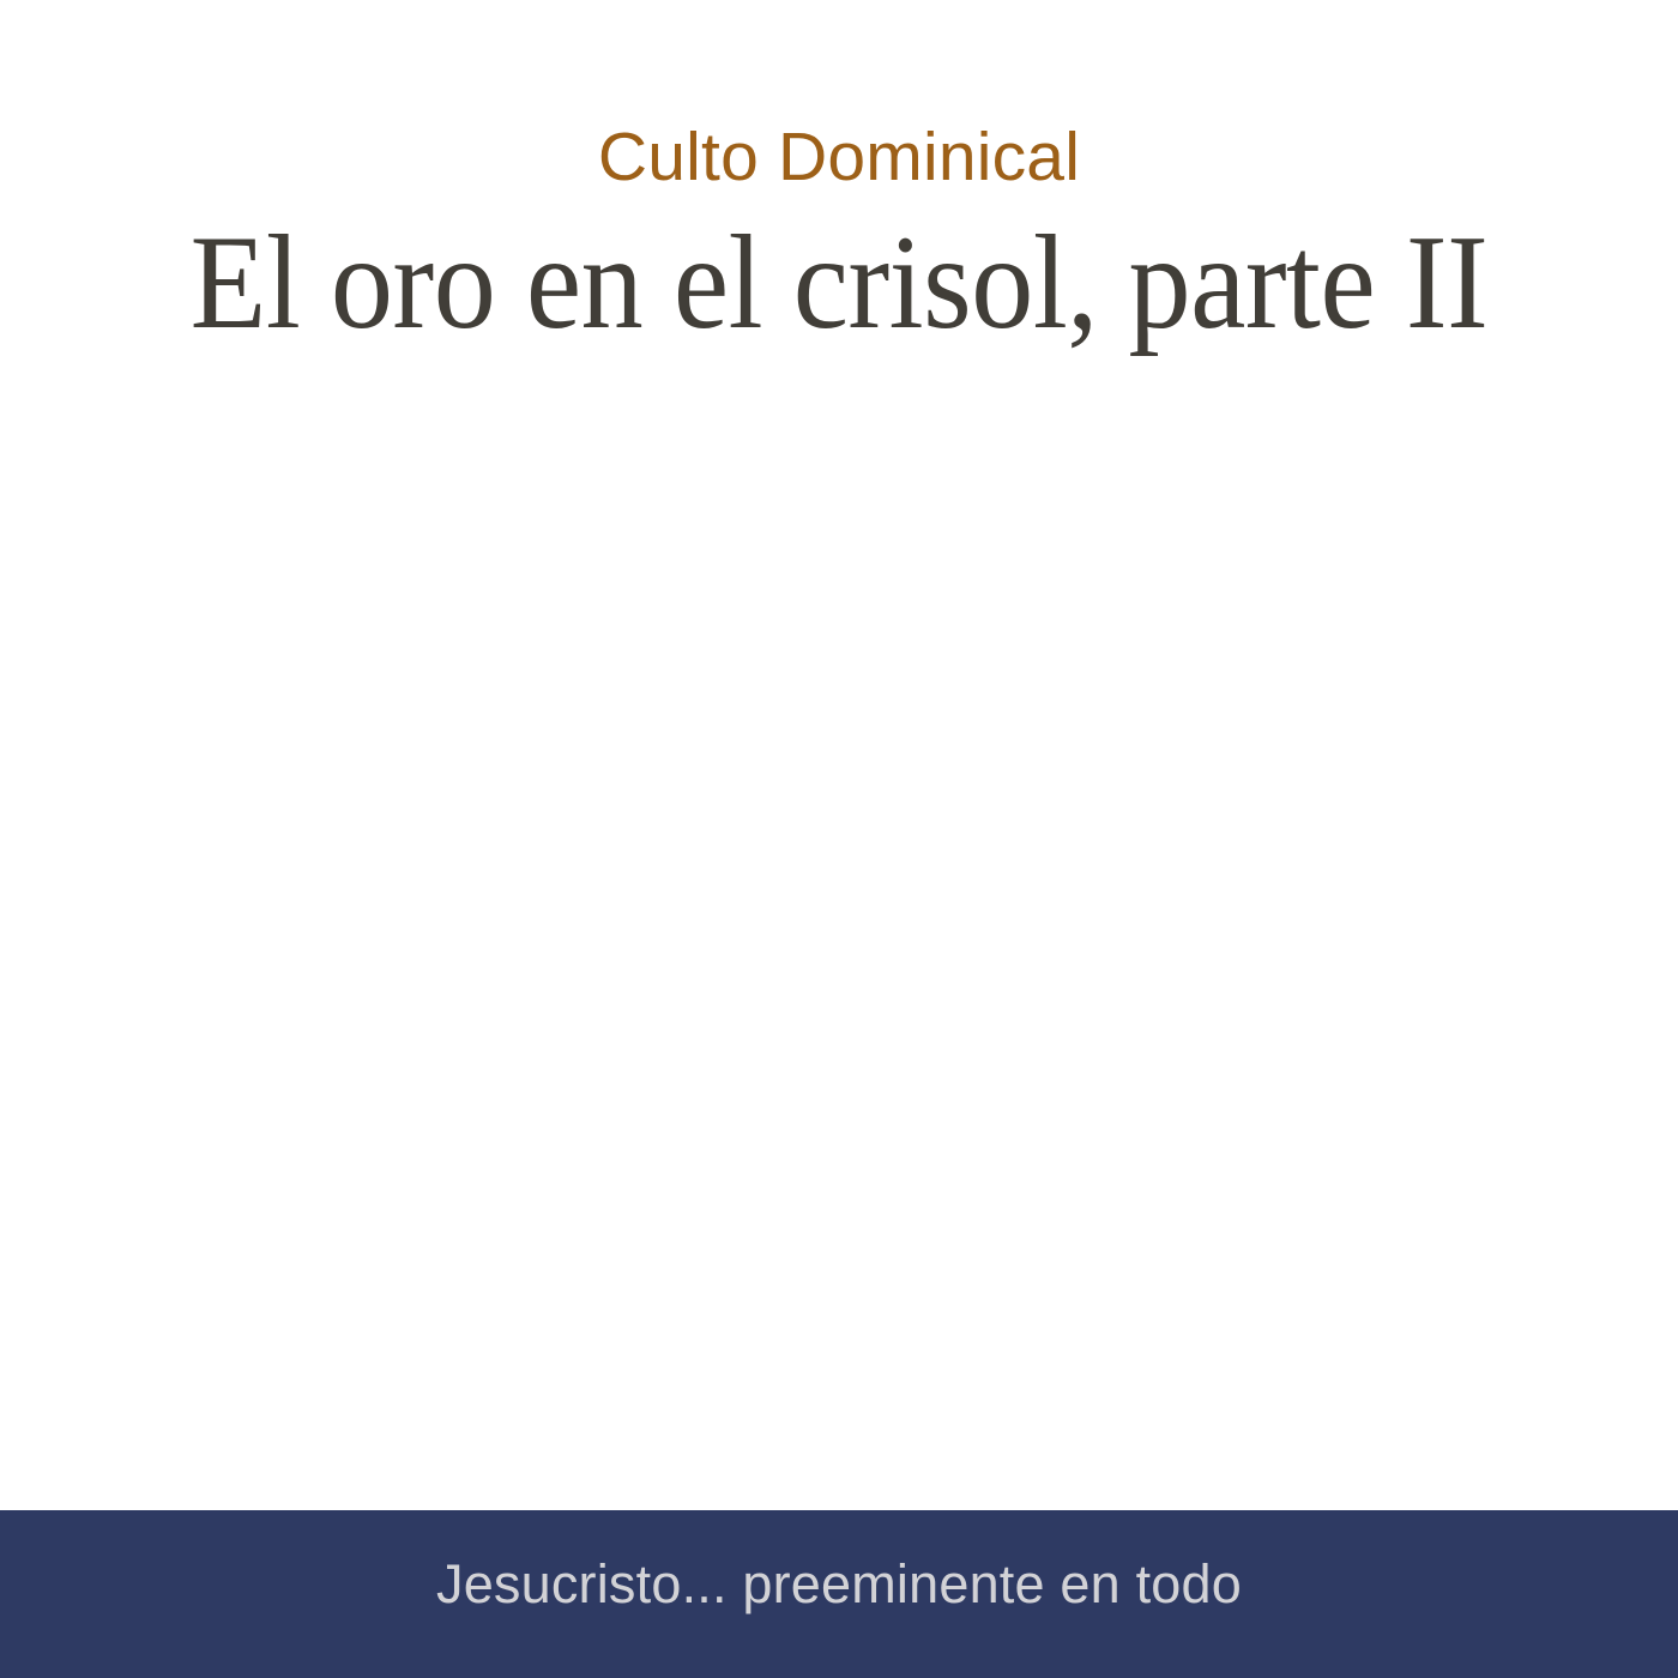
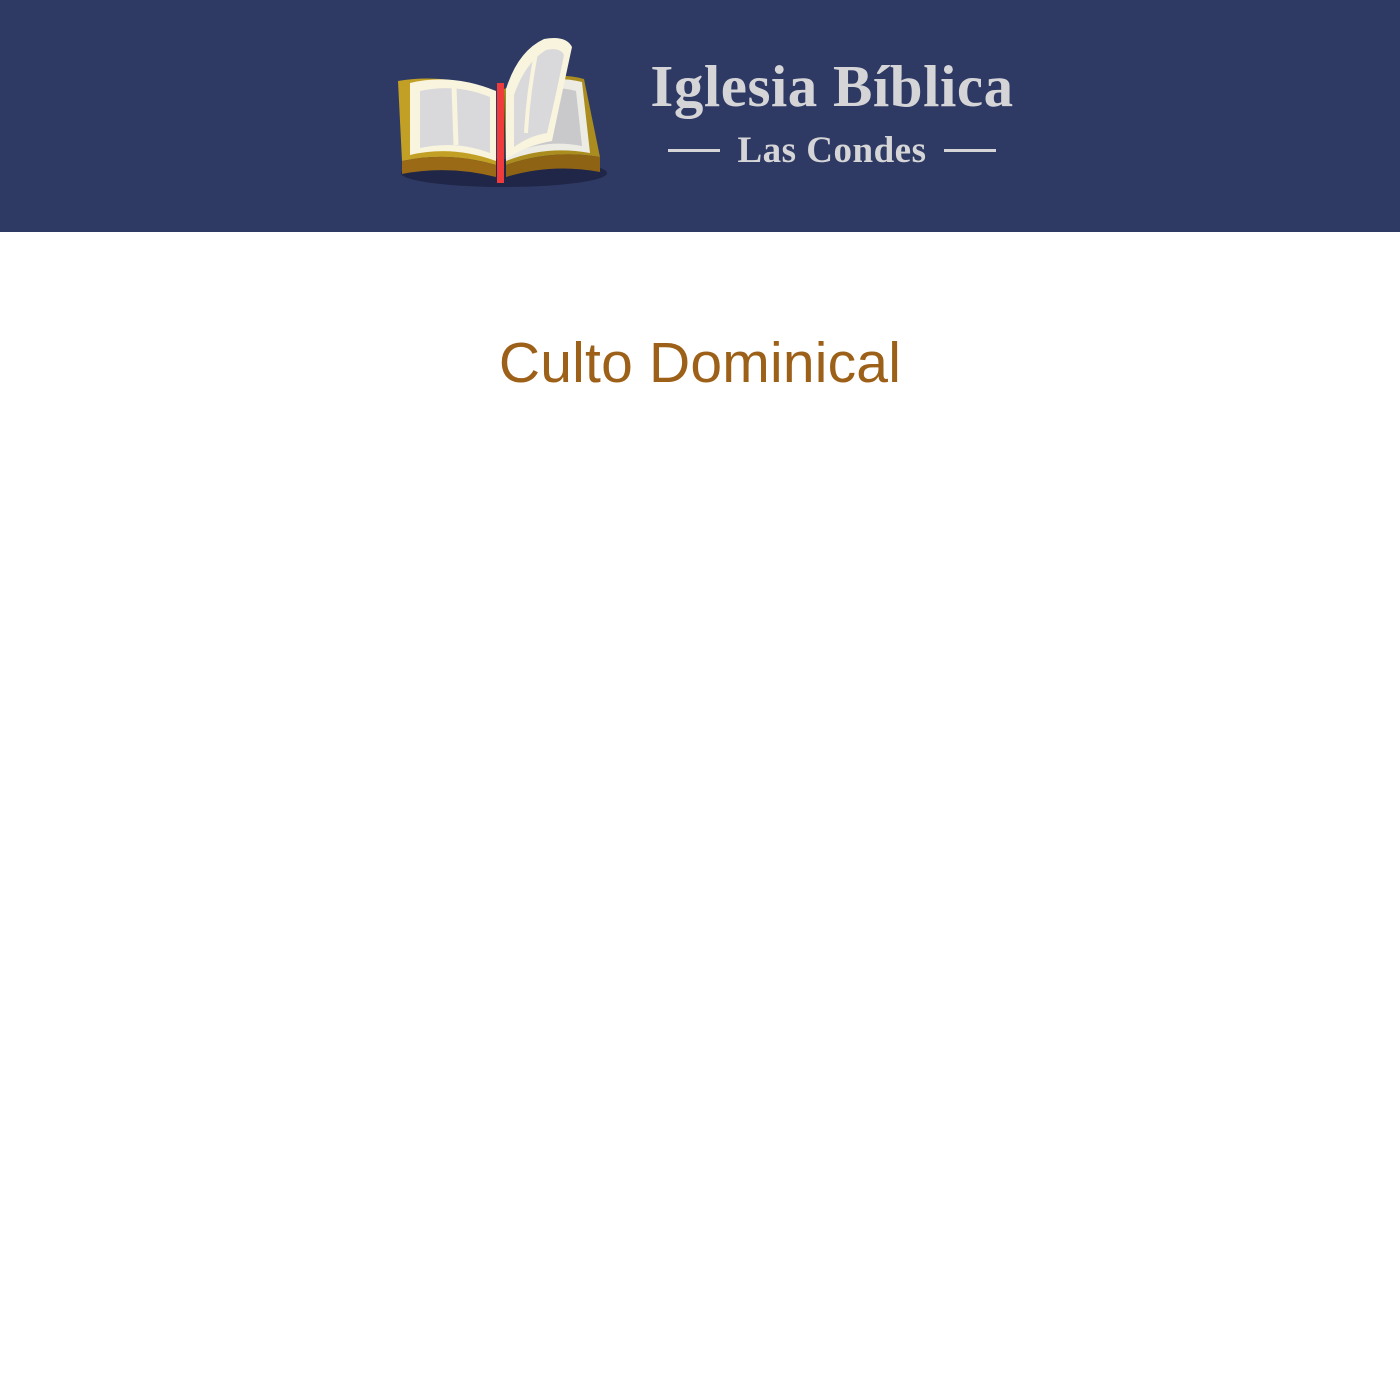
+ Iglesia Bíblica
+ Las Condes
  Culto Dominical
- El oro en el crisol, parte II
- Jesucristo... preeminente en todo
